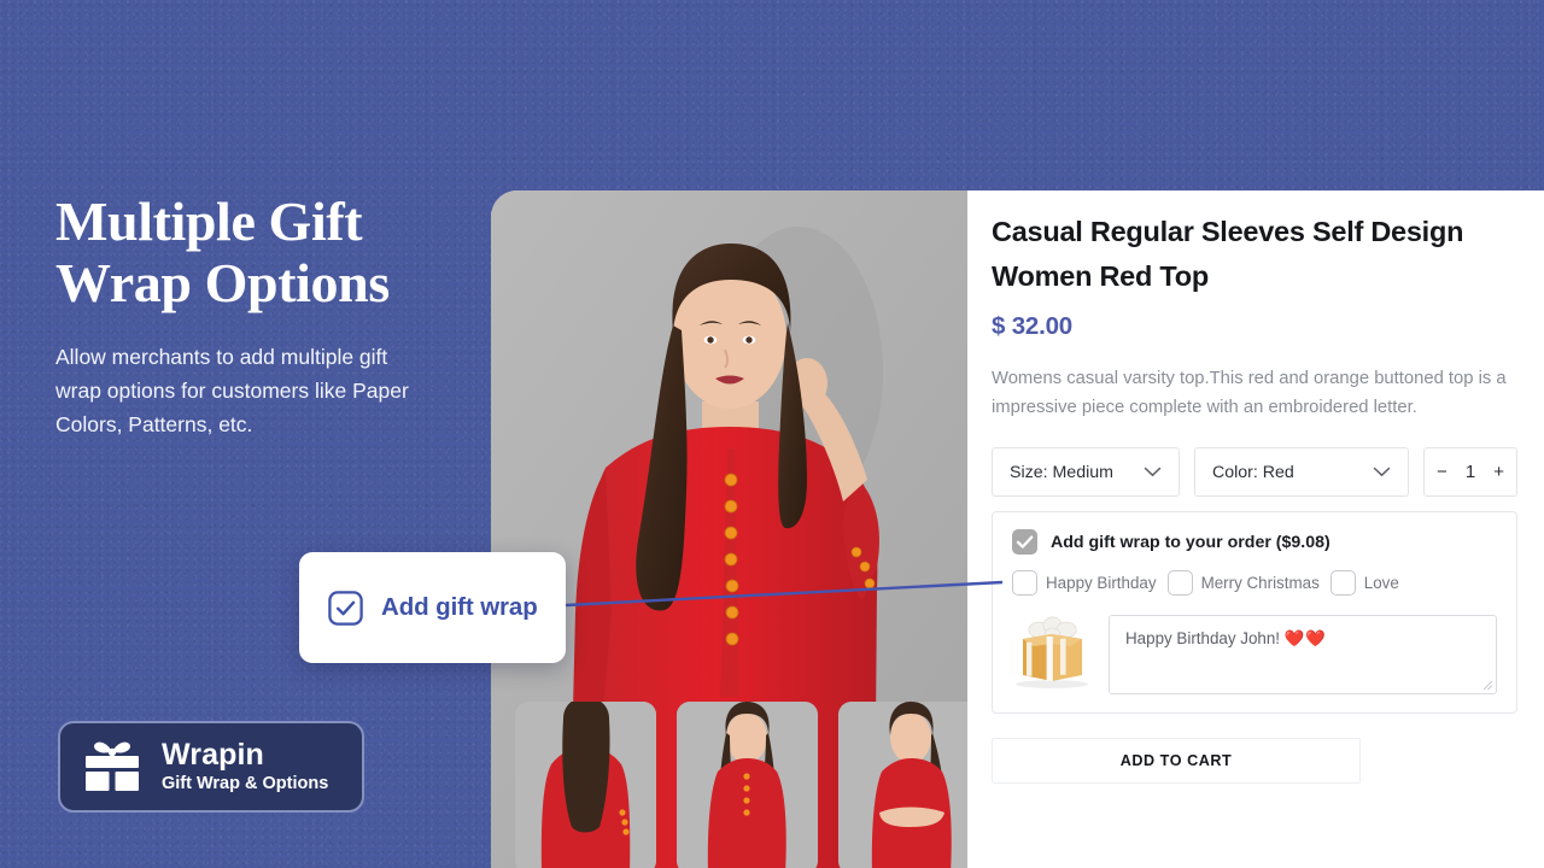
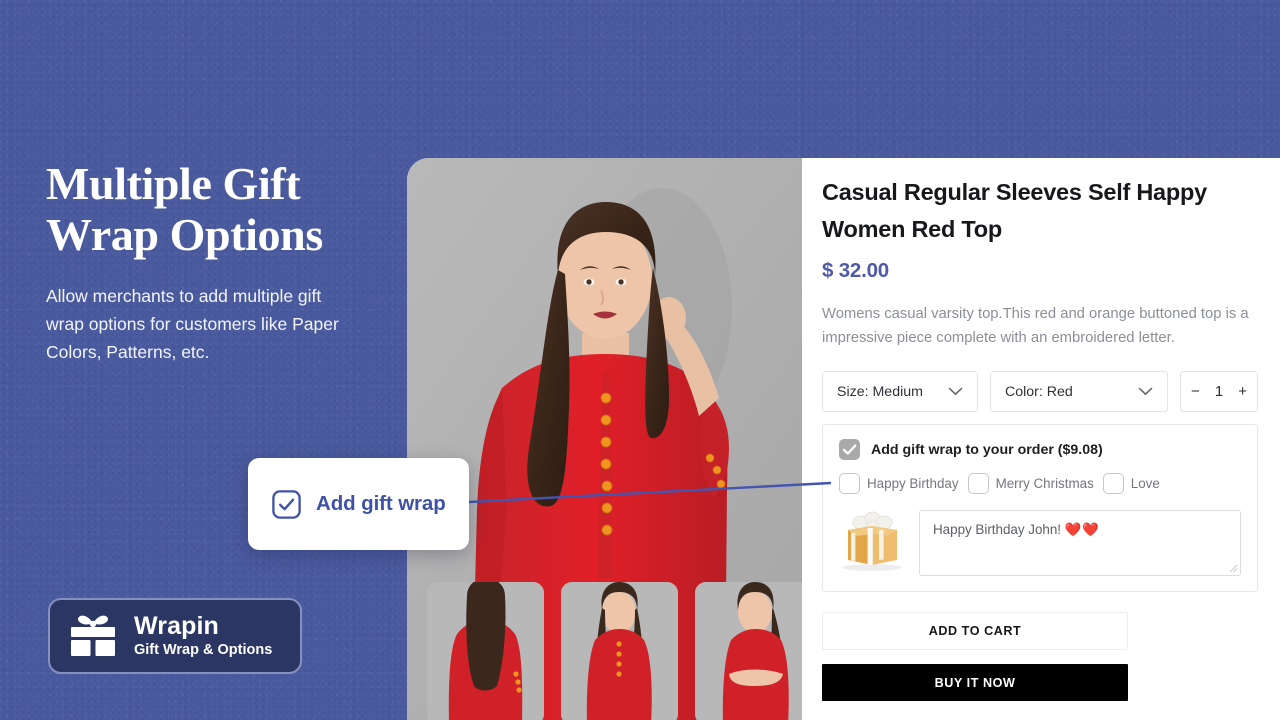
  Multiple Gift
  Wrap Options
  Allow merchants to add multiple gift wrap options for customers like Paper Colors, Patterns, etc.
  Wrapin
  Gift Wrap & Options
  Add gift wrap
- Casual Regular Sleeves Self Design Women Red Top
+ Casual Regular Sleeves Self Happy Women Red Top
  $ 32.00
  Womens casual varsity top.This red and orange buttoned top is a impressive piece complete with an embroidered letter.
  Size: Medium
  Color: Red
  −
  1
  +
  Add gift wrap to your order ($9.08)
  Happy Birthday
  Merry Christmas
  Love
  Happy Birthday John! ❤️❤️
  ADD TO CART
+ BUY IT NOW
